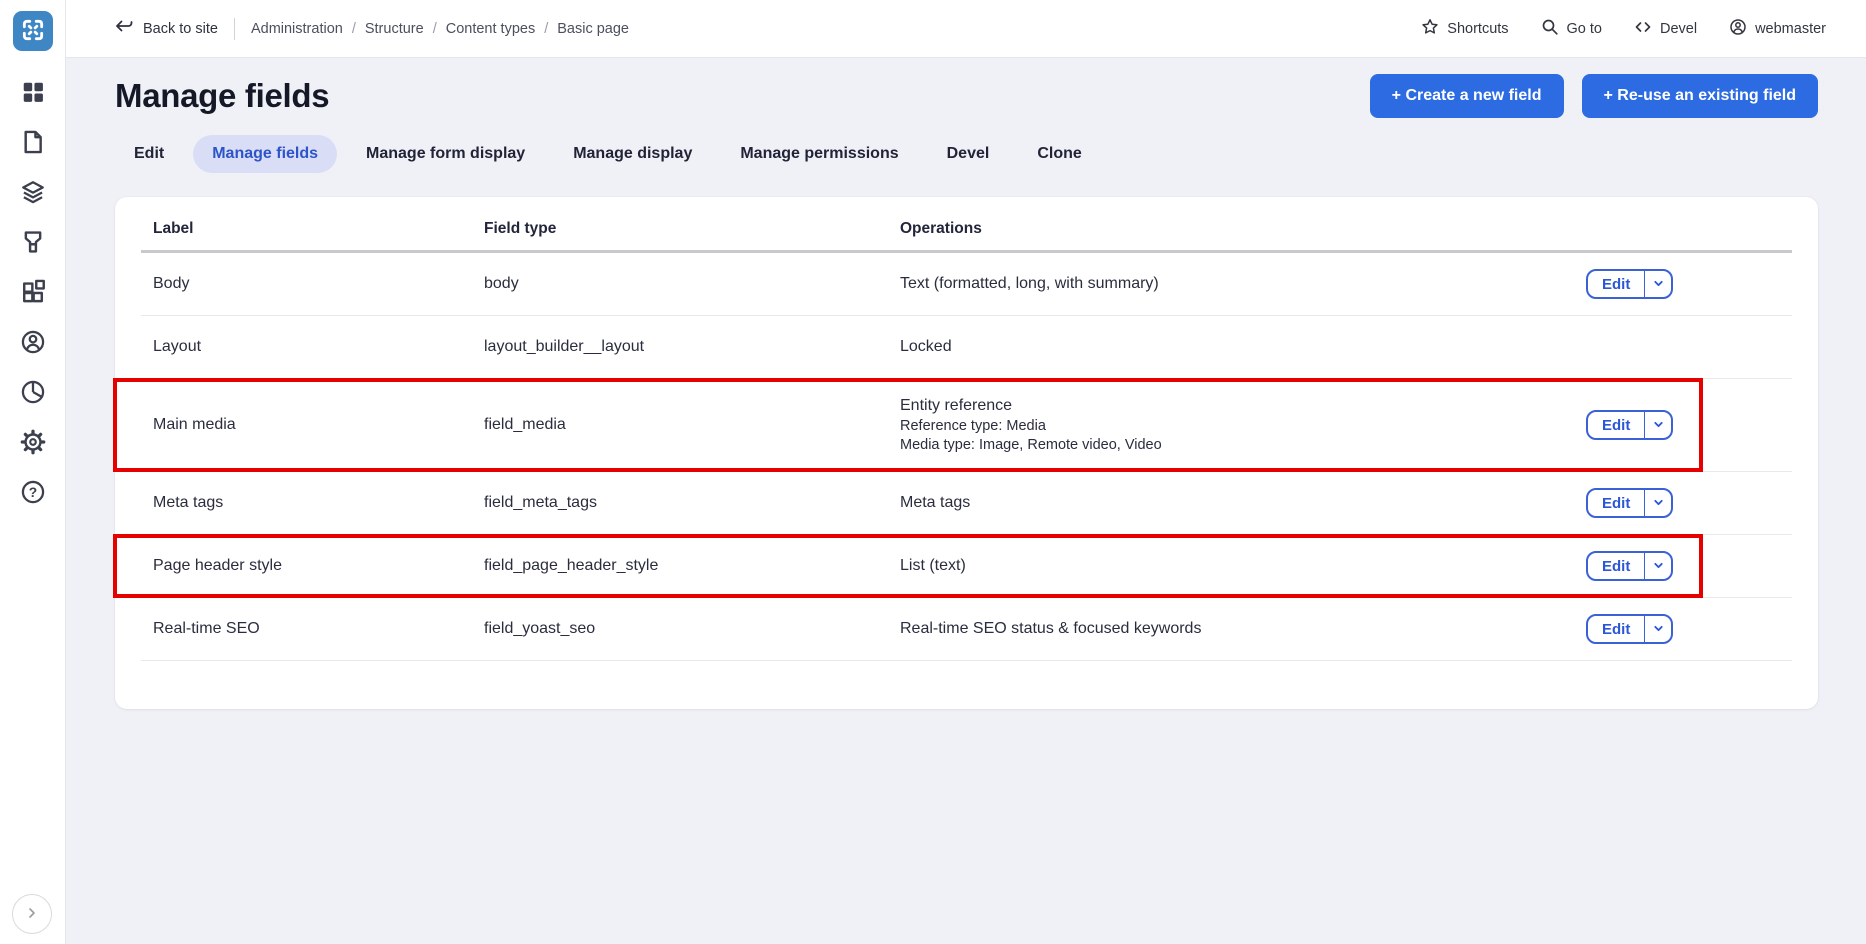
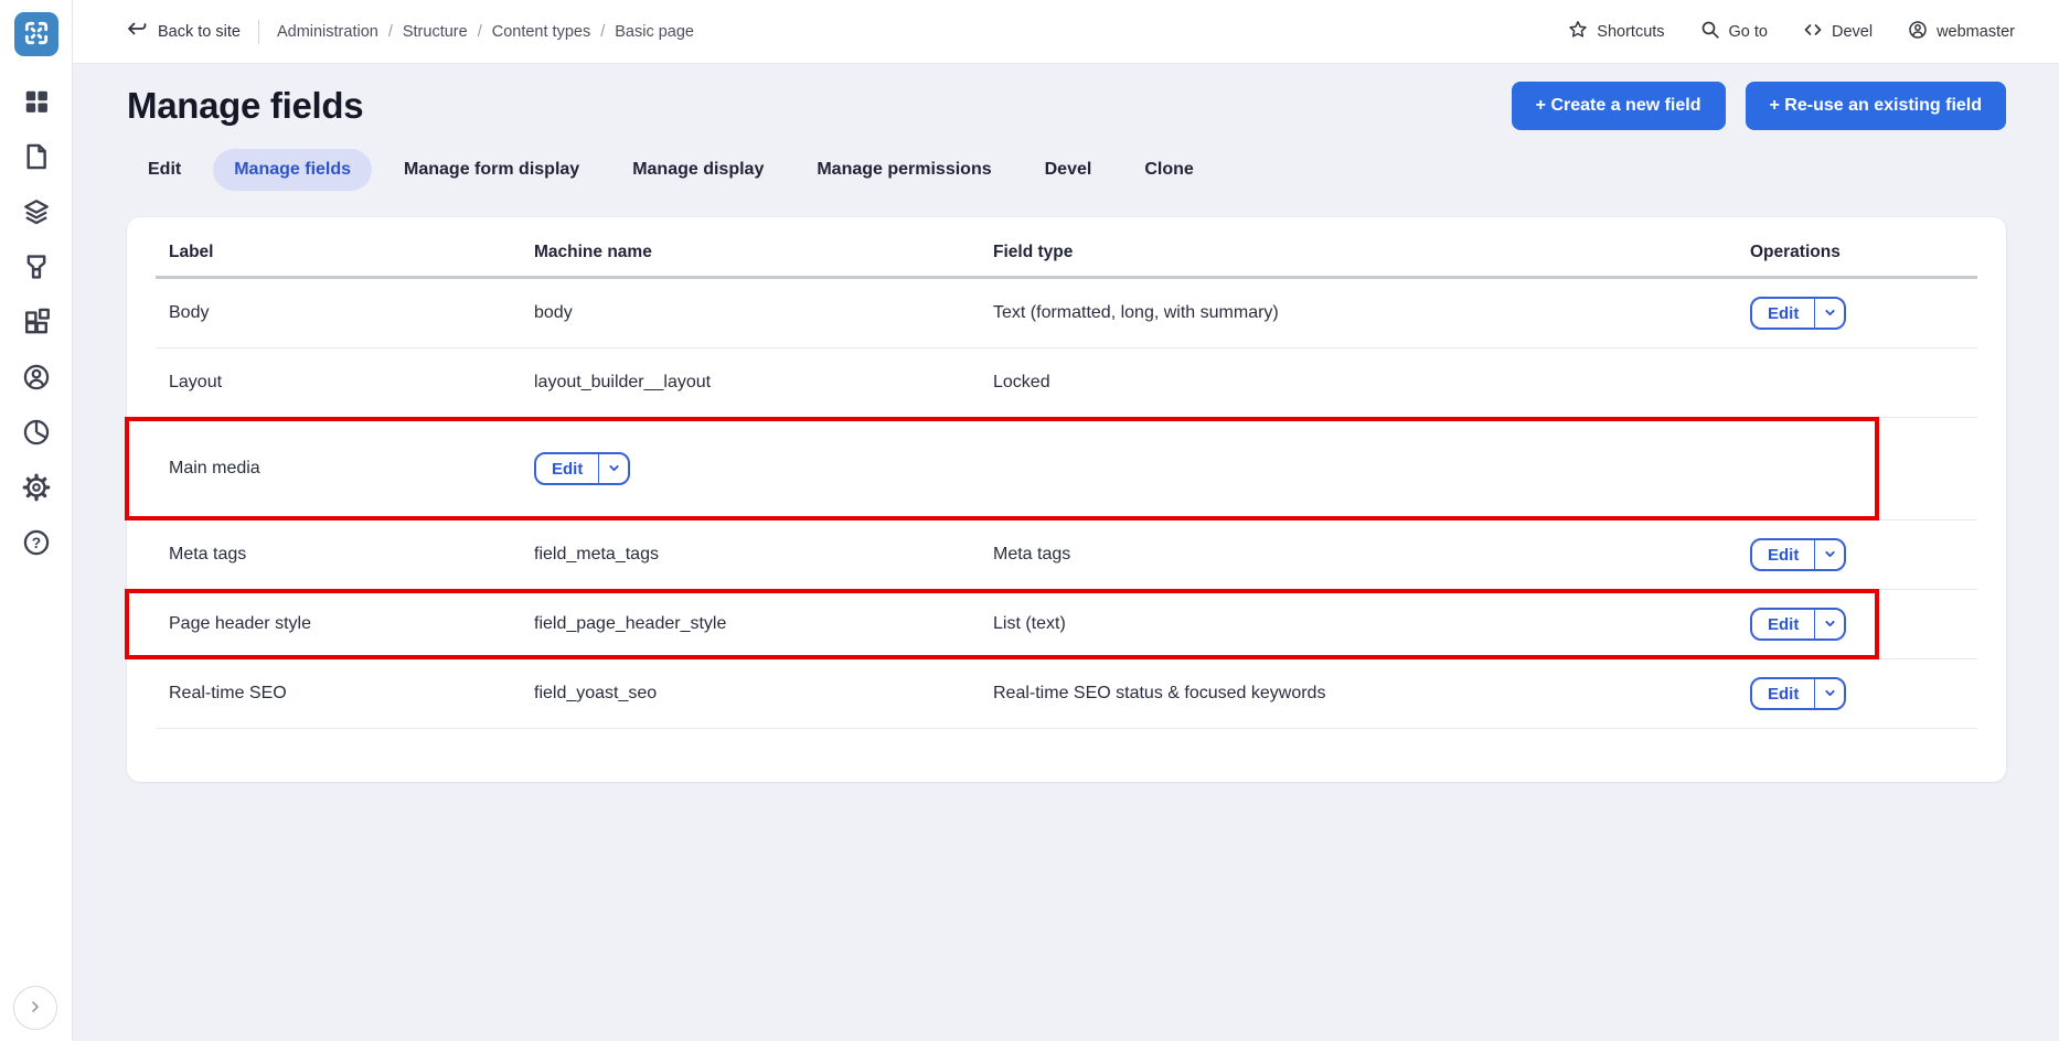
  ?
  Back to site
  Administration
  /
  Structure
  /
  Content types
  /
  Basic page
  Shortcuts
  Go to
  Devel
  webmaster
  Manage fields
  + Create a new field
  + Re-use an existing field
  Edit
  Manage fields
  Manage form display
  Manage display
  Manage permissions
  Devel
  Clone
  Label
+ Machine name
  Field type
  Operations
  Body
  body
  Text (formatted, long, with summary)
  Edit
  Layout
  layout_builder__layout
  Locked
  Main media
- field_media
- Entity reference
- Reference type: Media
- Media type: Image, Remote video, Video
  Edit
  Meta tags
  field_meta_tags
  Meta tags
  Edit
  Page header style
  field_page_header_style
  List (text)
  Edit
  Real-time SEO
  field_yoast_seo
  Real-time SEO status & focused keywords
  Edit
